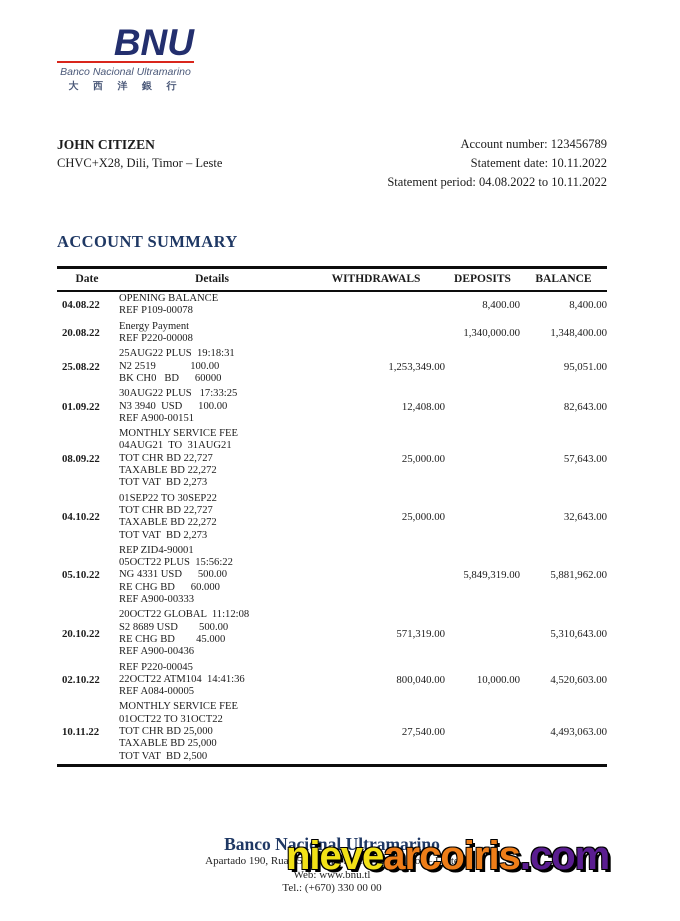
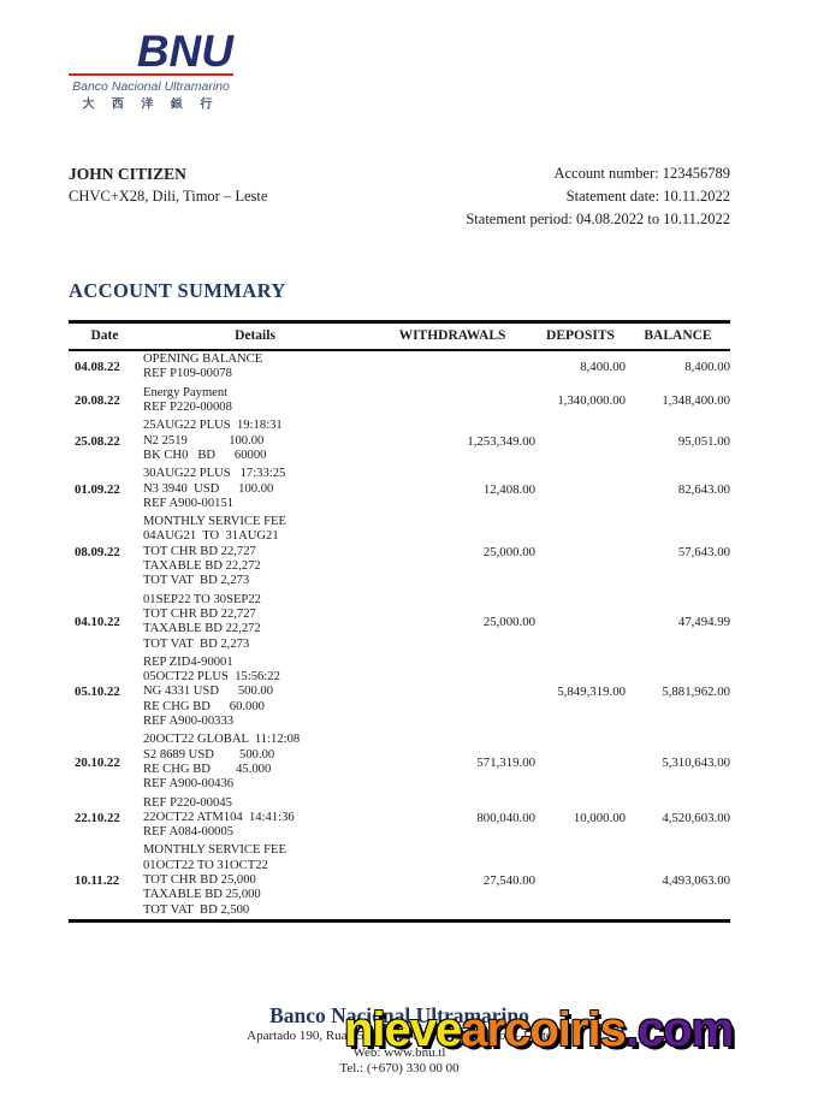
  BNU
  Banco Nacional Ultramarino
  大 西 洋 銀 行
  JOHN CITIZEN
  CHVC+X28, Dili, Timor – Leste
  Account number: 123456789
  Statement date: 10.11.2022
  Statement period: 04.08.2022 to 10.11.2022
  ACCOUNT SUMMARY
  Date	Details	WITHDRAWALS	DEPOSITS	BALANCE
  04.08.22	OPENING BALANCE REF P109-00078		8,400.00	8,400.00
  20.08.22	Energy Payment REF P220-00008		1,340,000.00	1,348,400.00
  25.08.22	25AUG22 PLUS 19:18:31 N2 2519 100.00 BK CH0 BD 60000	1,253,349.00		95,051.00
  01.09.22	30AUG22 PLUS 17:33:25 N3 3940 USD 100.00 REF A900-00151	12,408.00		82,643.00
  08.09.22	MONTHLY SERVICE FEE 04AUG21 TO 31AUG21 TOT CHR BD 22,727 TAXABLE BD 22,272 TOT VAT BD 2,273	25,000.00		57,643.00
- 04.10.22	01SEP22 TO 30SEP22 TOT CHR BD 22,727 TAXABLE BD 22,272 TOT VAT BD 2,273	25,000.00		32,643.00
+ 04.10.22	01SEP22 TO 30SEP22 TOT CHR BD 22,727 TAXABLE BD 22,272 TOT VAT BD 2,273	25,000.00		47,494.99
  05.10.22	REP ZID4-90001 05OCT22 PLUS 15:56:22 NG 4331 USD 500.00 RE CHG BD 60.000 REF A900-00333		5,849,319.00	5,881,962.00
  20.10.22	20OCT22 GLOBAL 11:12:08 S2 8689 USD 500.00 RE CHG BD 45.000 REF A900-00436	571,319.00		5,310,643.00
- 02.10.22	REF P220-00045 22OCT22 ATM104 14:41:36 REF A084-00005	800,040.00	10,000.00	4,520,603.00
+ 22.10.22	REF P220-00045 22OCT22 ATM104 14:41:36 REF A084-00005	800,040.00	10,000.00	4,520,603.00
  10.11.22	MONTHLY SERVICE FEE 01OCT22 TO 31OCT22 TOT CHR BD 25,000 TAXABLE BD 25,000 TOT VAT BD 2,500	27,540.00		4,493,063.00
  Banco Nacional Ultramarino
  Apartado 190, Rua 25 de Abril n.º 10, Dili, Timor – Leste
  Web: www.bnu.tl
  Tel.: (+670) 330 00 00
  nievearcoiris.com
